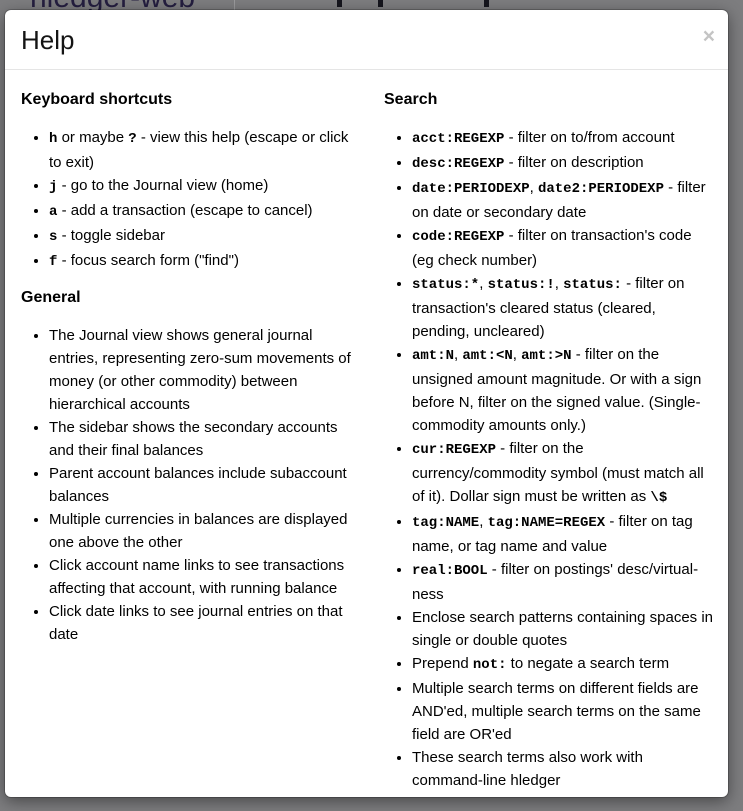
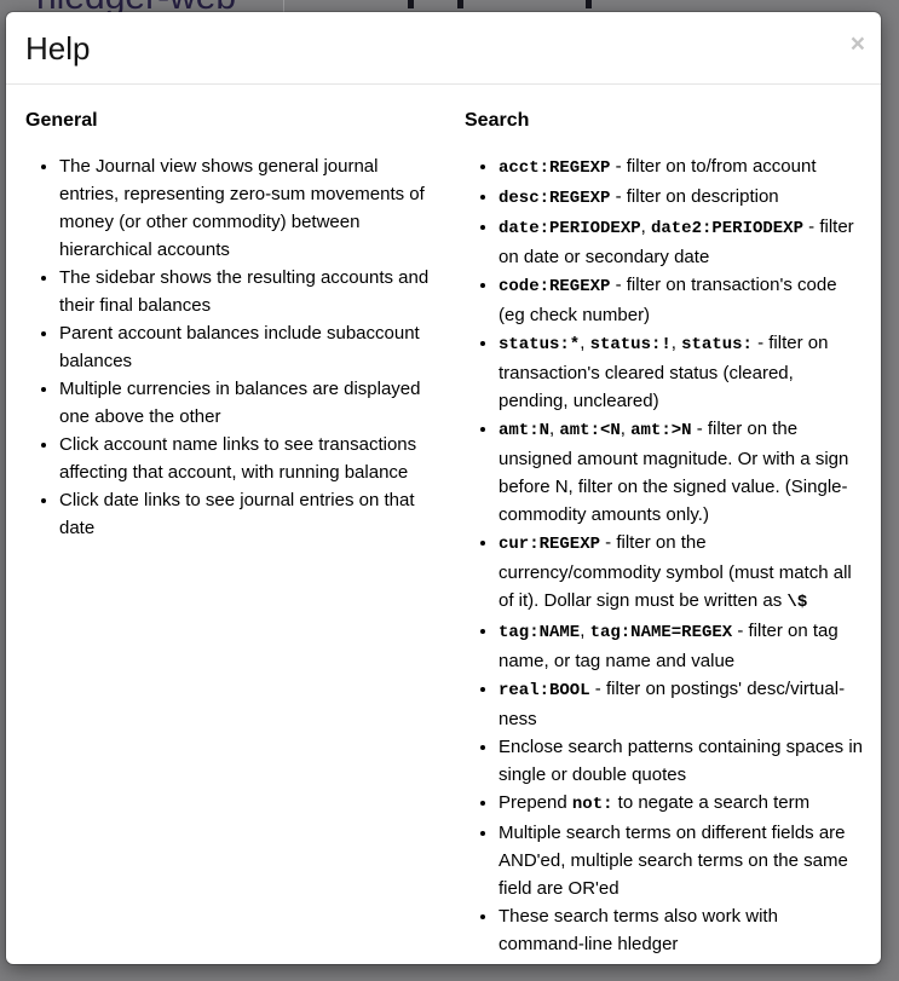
  Help
  ×
- Keyboard shortcuts
- h or maybe ? - view this help (escape or click to exit)
- j - go to the Journal view (home)
- a - add a transaction (escape to cancel)
- s - toggle sidebar
- f - focus search form ("find")
  General
  The Journal view shows general journal entries, representing zero-sum movements of money (or other commodity) between hierarchical accounts
- The sidebar shows the secondary accounts and their final balances
+ The sidebar shows the resulting accounts and their final balances
  Parent account balances include subaccount balances
  Multiple currencies in balances are displayed one above the other
  Click account name links to see transactions affecting that account, with running balance
  Click date links to see journal entries on that date
  Search
  acct:REGEXP - filter on to/from account
  desc:REGEXP - filter on description
  date:PERIODEXP, date2:PERIODEXP - filter on date or secondary date
  code:REGEXP - filter on transaction's code (eg check number)
  status:*, status:!, status: - filter on transaction's cleared status (cleared, pending, uncleared)
  amt:N, amt:<N, amt:>N - filter on the unsigned amount magnitude. Or with a sign before N, filter on the signed value. (Single-commodity amounts only.)
  cur:REGEXP - filter on the currency/commodity symbol (must match all of it). Dollar sign must be written as \$
  tag:NAME, tag:NAME=REGEX - filter on tag name, or tag name and value
  real:BOOL - filter on postings' desc/virtual-ness
  Enclose search patterns containing spaces in single or double quotes
  Prepend not: to negate a search term
  Multiple search terms on different fields are AND'ed, multiple search terms on the same field are OR'ed
  These search terms also work with command-line hledger
